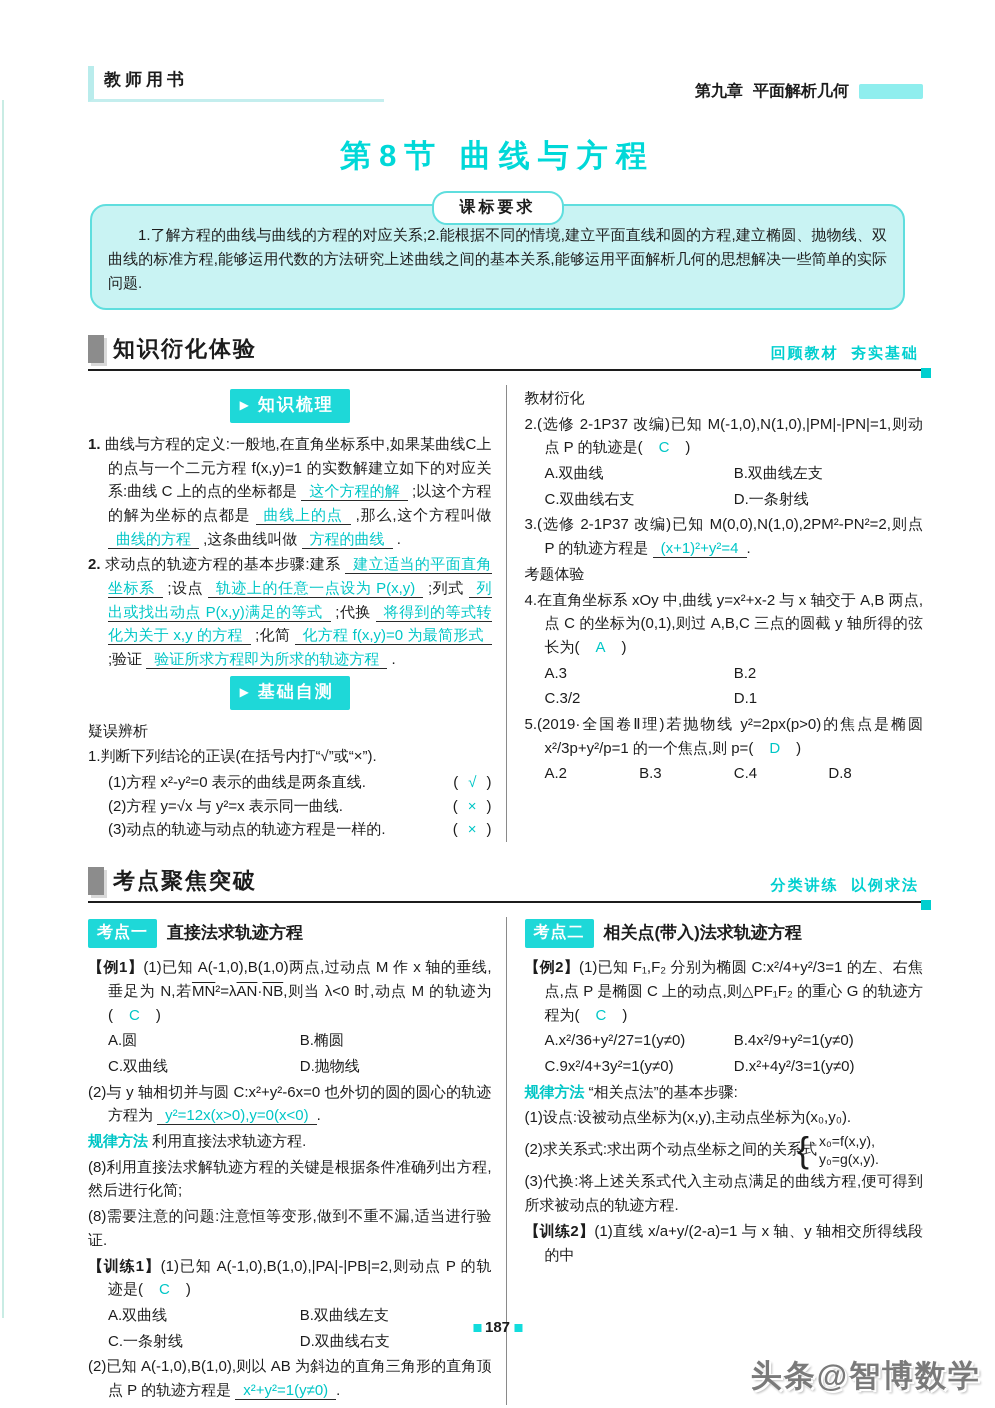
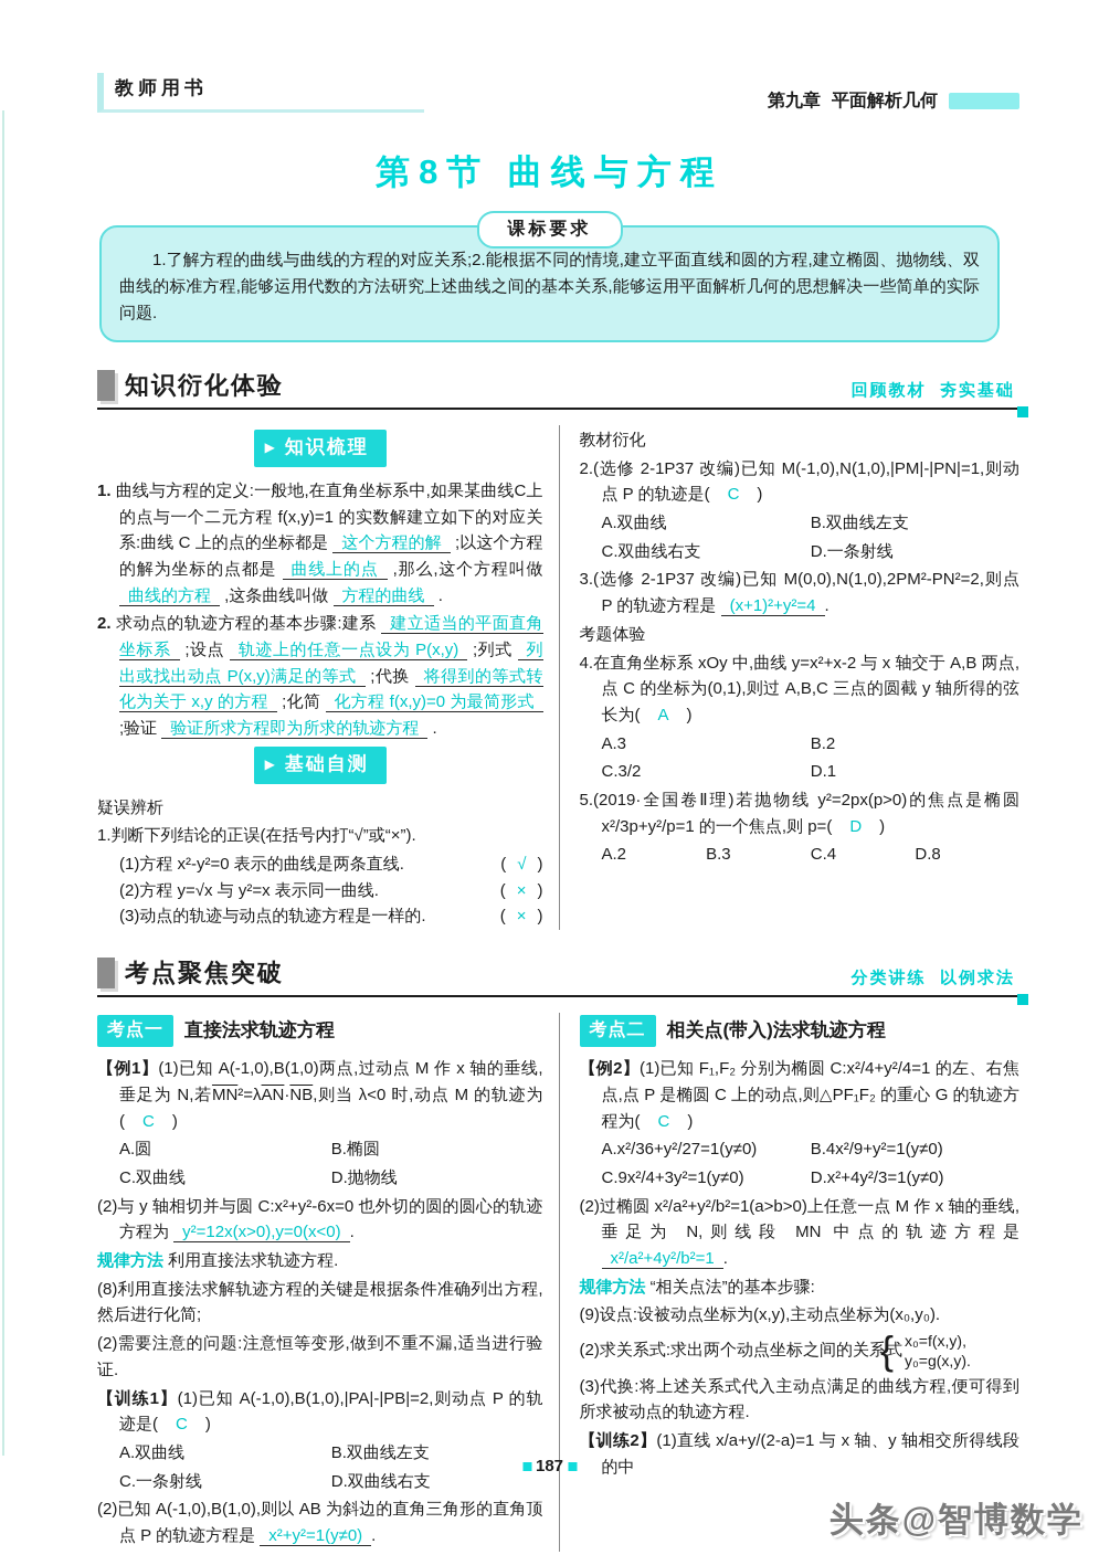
  教师用书
  第九章
  平面解析几何
  第8节 曲线与方程
  课标要求
  1.了解方程的曲线与曲线的方程的对应关系;2.能根据不同的情境,建立平面直线和圆的方程,建立椭圆、抛物线、双曲线的标准方程,能够运用代数的方法研究上述曲线之间的基本关系,能够运用平面解析几何的思想解决一些简单的实际问题.
  知识衍化体验
  回顾教材 夯实基础
  ▶
  知识梳理
  1. 曲线与方程的定义:一般地,在直角坐标系中,如果某曲线C上的点与一个二元方程 f(x,y)=1 的实数解建立如下的对应关系:曲线 C 上的点的坐标都是 这个方程的解 ;以这个方程的解为坐标的点都是 曲线上的点 ,那么,这个方程叫做 曲线的方程 ,这条曲线叫做 方程的曲线 .
  2. 求动点的轨迹方程的基本步骤:建系 建立适当的平面直角坐标系 ;设点 轨迹上的任意一点设为 P(x,y) ;列式 列出或找出动点 P(x,y)满足的等式 ;代换 将得到的等式转化为关于 x,y 的方程 ;化简 化方程 f(x,y)=0 为最简形式 ;验证 验证所求方程即为所求的轨迹方程 .
  ▶
  基础自测
  疑误辨析
  1.判断下列结论的正误(在括号内打“√”或“×”).
  (1)方程 x²-y²=0 表示的曲线是两条直线.
  ( √ )
  (2)方程 y=√x 与 y²=x 表示同一曲线.
  ( × )
  (3)动点的轨迹与动点的轨迹方程是一样的.
  ( × )
  教材衍化
  2.(选修 2-1P37 改编)已知 M(-1,0),N(1,0),|PM|-|PN|=1,则动点 P 的轨迹是( C )
  A.双曲线
  B.双曲线左支
  C.双曲线右支
  D.一条射线
  3.(选修 2-1P37 改编)已知 M(0,0),N(1,0),2PM²-PN²=2,则点 P 的轨迹方程是 (x+1)²+y²=4 .
  考题体验
  4.在直角坐标系 xOy 中,曲线 y=x²+x-2 与 x 轴交于 A,B 两点,点 C 的坐标为(0,1),则过 A,B,C 三点的圆截 y 轴所得的弦长为( A )
  A.3
  B.2
  C.3/2
  D.1
  5.(2019·全国卷Ⅱ理)若抛物线 y²=2px(p>0)的焦点是椭圆 x²/3p+y²/p=1 的一个焦点,则 p=( D )
  A.2
  B.3
  C.4
  D.8
  考点聚焦突破
  分类讲练 以例求法
  考点一
  直接法求轨迹方程
  【例1】(1)已知 A(-1,0),B(1,0)两点,过动点 M 作 x 轴的垂线,垂足为 N,若MN²=λAN·NB,则当 λ<0 时,动点 M 的轨迹为( C )
  A.圆
  B.椭圆
  C.双曲线
  D.抛物线
  (2)与 y 轴相切并与圆 C:x²+y²-6x=0 也外切的圆的圆心的轨迹方程为 y²=12x(x>0),y=0(x<0) .
  规律方法 利用直接法求轨迹方程.
  (8)利用直接法求解轨迹方程的关键是根据条件准确列出方程,然后进行化简;
- (8)需要注意的问题:注意恒等变形,做到不重不漏,适当进行验证.
+ (2)需要注意的问题:注意恒等变形,做到不重不漏,适当进行验证.
  【训练1】(1)已知 A(-1,0),B(1,0),|PA|-|PB|=2,则动点 P 的轨迹是( C )
  A.双曲线
  B.双曲线左支
  C.一条射线
  D.双曲线右支
  (2)已知 A(-1,0),B(1,0),则以 AB 为斜边的直角三角形的直角顶点 P 的轨迹方程是 x²+y²=1(y≠0) .
  考点二
  相关点(带入)法求轨迹方程
- 【例2】(1)已知 F₁,F₂ 分别为椭圆 C:x²/4+y²/3=1 的左、右焦点,点 P 是椭圆 C 上的动点,则△PF₁F₂ 的重心 G 的轨迹方程为( C )
+ 【例2】(1)已知 F₁,F₂ 分别为椭圆 C:x²/4+y²/4=1 的左、右焦点,点 P 是椭圆 C 上的动点,则△PF₁F₂ 的重心 G 的轨迹方程为( C )
  A.x²/36+y²/27=1(y≠0)
  B.4x²/9+y²=1(y≠0)
  C.9x²/4+3y²=1(y≠0)
  D.x²+4y²/3=1(y≠0)
+ (2)过椭圆 x²/a²+y²/b²=1(a>b>0)上任意一点 M 作 x 轴的垂线,垂足为 N,则线段 MN 中点的轨迹方程是 x²/a²+4y²/b²=1 .
  规律方法 “相关点法”的基本步骤:
- (1)设点:设被动点坐标为(x,y),主动点坐标为(x₀,y₀).
+ (9)设点:设被动点坐标为(x,y),主动点坐标为(x₀,y₀).
  (2)求关系式:求出两个动点坐标之间的关系式
  {
  x₀=f(x,y),
  y₀=g(x,y).
  (3)代换:将上述关系式代入主动点满足的曲线方程,便可得到所求被动点的轨迹方程.
  【训练2】(1)直线 x/a+y/(2-a)=1 与 x 轴、y 轴相交所得线段的中
  187
  头条@智博数学
